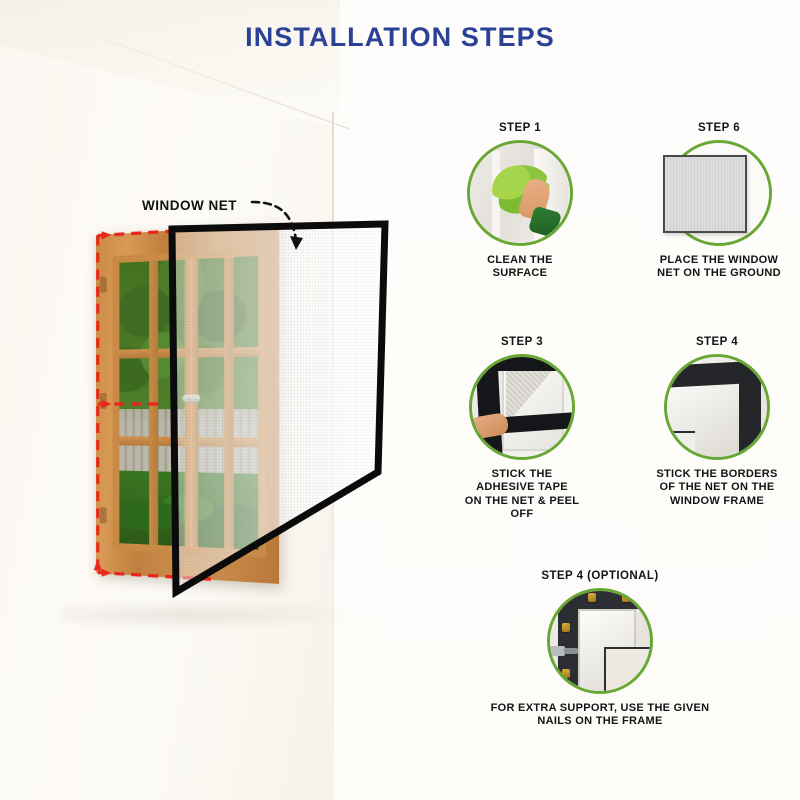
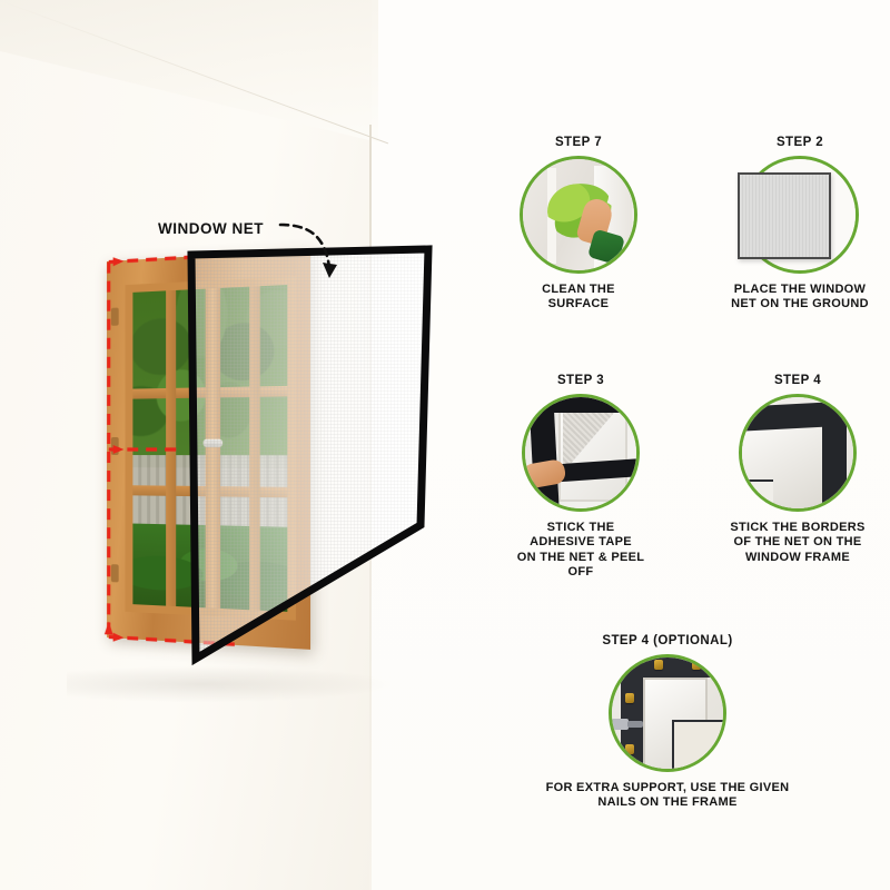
- INSTALLATION STEPS
  WINDOW NET
- STEP 1
+ STEP 7
  CLEAN THE
  SURFACE
- STEP 6
+ STEP 2
  PLACE THE WINDOW
  NET ON THE GROUND
  STEP 3
  STICK THE
  ADHESIVE TAPE
  ON THE NET & PEEL OFF
  STEP 4
  STICK THE BORDERS
  OF THE NET ON THE
  WINDOW FRAME
  STEP 4 (OPTIONAL)
  FOR EXTRA SUPPORT, USE THE GIVEN
  NAILS ON THE FRAME
